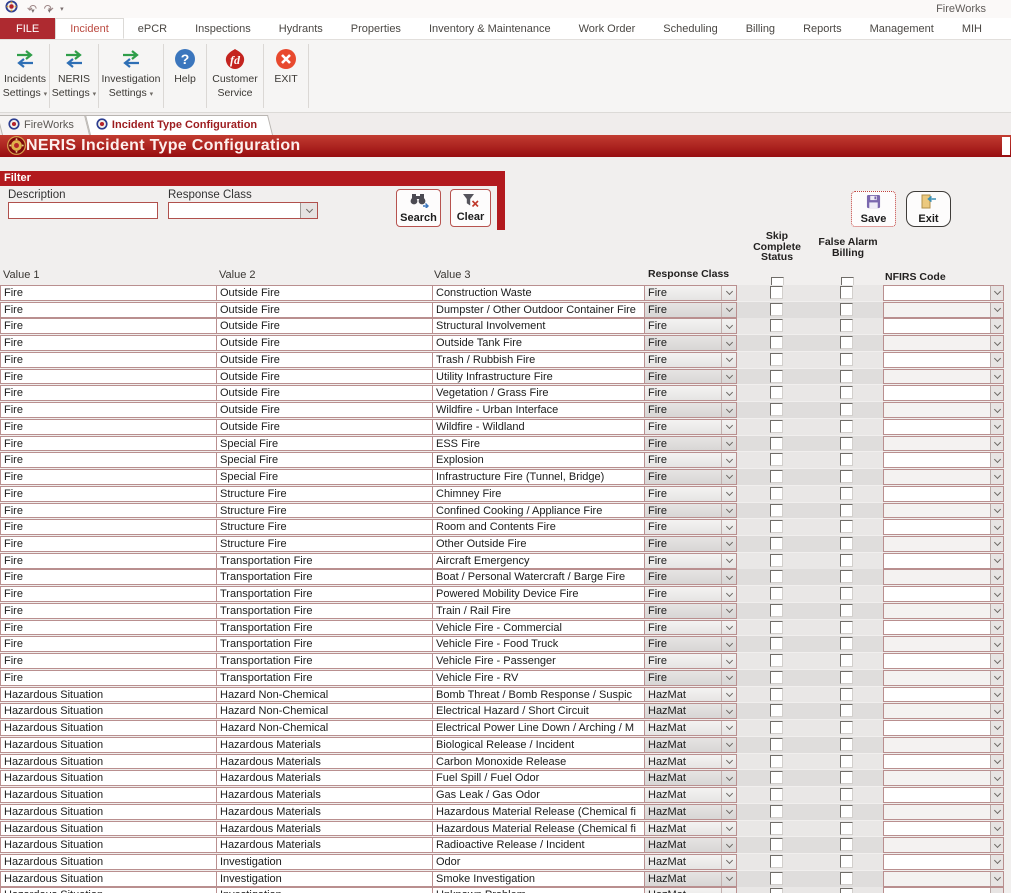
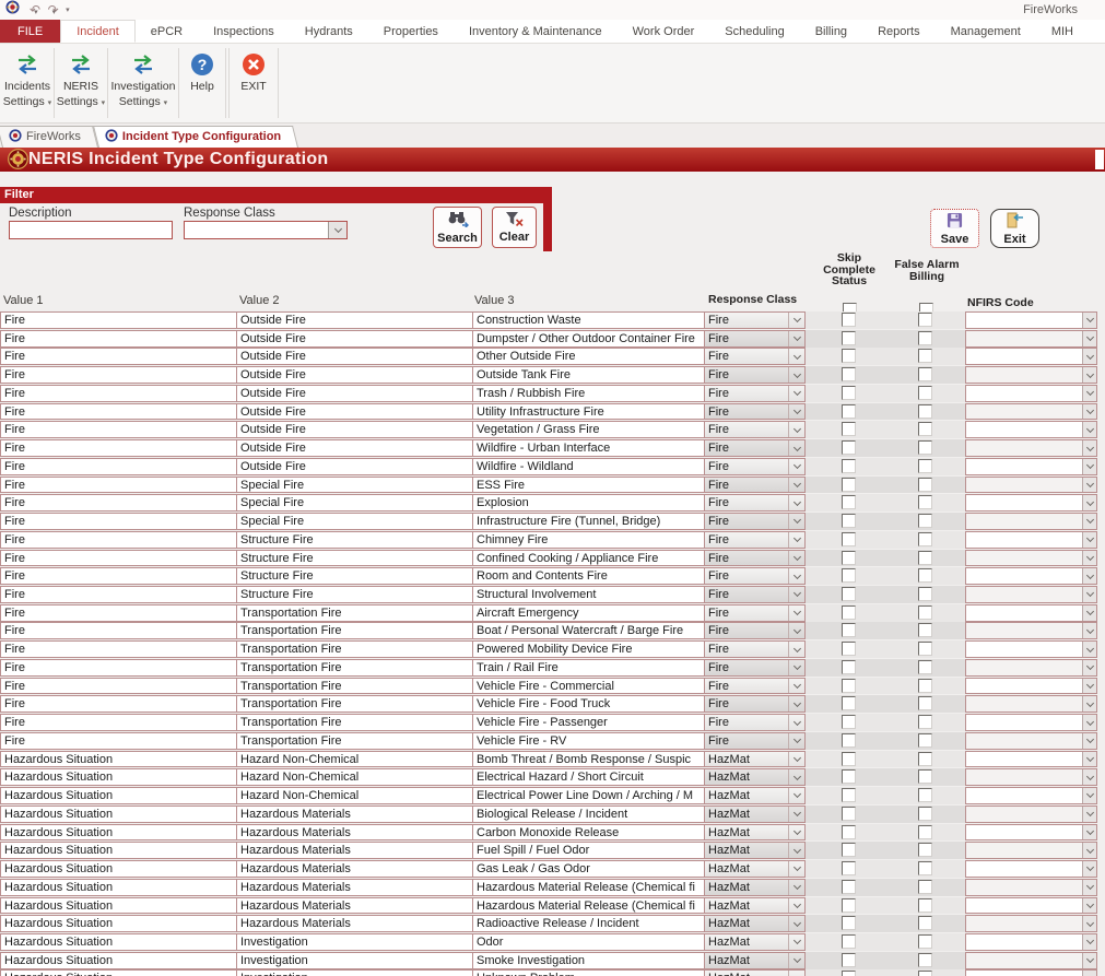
  FireWorks
  FILE
  Incident
  ePCR
  Inspections
  Hydrants
  Properties
  Inventory & Maintenance
  Work Order
  Scheduling
  Billing
  Reports
  Management
  MIH
  Incidents
  Settings
  NERIS
  Settings
  Investigation
  Settings
  ?
  Help
- fd
- Customer
- Service
  EXIT
  FireWorks
  Incident Type Configuration
  NERIS Incident Type Configuration
  Filter
  Description
  Response Class
  Search
  Clear
  Save
  Exit
  Skip
  Complete
  Status
  False Alarm
  Billing
  Value 1
  Value 2
  Value 3
  Response Class
  NFIRS Code
  Fire
  Outside Fire
  Construction Waste
  Fire
  Fire
  Outside Fire
  Dumpster / Other Outdoor Container Fire
  Fire
  Fire
  Outside Fire
- Structural Involvement
+ Other Outside Fire
  Fire
  Fire
  Outside Fire
  Outside Tank Fire
  Fire
  Fire
  Outside Fire
  Trash / Rubbish Fire
  Fire
  Fire
  Outside Fire
  Utility Infrastructure Fire
  Fire
  Fire
  Outside Fire
  Vegetation / Grass Fire
  Fire
  Fire
  Outside Fire
  Wildfire - Urban Interface
  Fire
  Fire
  Outside Fire
  Wildfire - Wildland
  Fire
  Fire
  Special Fire
  ESS Fire
  Fire
  Fire
  Special Fire
  Explosion
  Fire
  Fire
  Special Fire
  Infrastructure Fire (Tunnel, Bridge)
  Fire
  Fire
  Structure Fire
  Chimney Fire
  Fire
  Fire
  Structure Fire
  Confined Cooking / Appliance Fire
  Fire
  Fire
  Structure Fire
  Room and Contents Fire
  Fire
  Fire
  Structure Fire
- Other Outside Fire
+ Structural Involvement
  Fire
  Fire
  Transportation Fire
  Aircraft Emergency
  Fire
  Fire
  Transportation Fire
  Boat / Personal Watercraft / Barge Fire
  Fire
  Fire
  Transportation Fire
  Powered Mobility Device Fire
  Fire
  Fire
  Transportation Fire
  Train / Rail Fire
  Fire
  Fire
  Transportation Fire
  Vehicle Fire - Commercial
  Fire
  Fire
  Transportation Fire
  Vehicle Fire - Food Truck
  Fire
  Fire
  Transportation Fire
  Vehicle Fire - Passenger
  Fire
  Fire
  Transportation Fire
  Vehicle Fire - RV
  Fire
  Hazardous Situation
  Hazard Non-Chemical
  Bomb Threat / Bomb Response / Suspic
  HazMat
  Hazardous Situation
  Hazard Non-Chemical
  Electrical Hazard / Short Circuit
  HazMat
  Hazardous Situation
  Hazard Non-Chemical
  Electrical Power Line Down / Arching / M
  HazMat
  Hazardous Situation
  Hazardous Materials
  Biological Release / Incident
  HazMat
  Hazardous Situation
  Hazardous Materials
  Carbon Monoxide Release
  HazMat
  Hazardous Situation
  Hazardous Materials
  Fuel Spill / Fuel Odor
  HazMat
  Hazardous Situation
  Hazardous Materials
  Gas Leak / Gas Odor
  HazMat
  Hazardous Situation
  Hazardous Materials
  Hazardous Material Release (Chemical fi
  HazMat
  Hazardous Situation
  Hazardous Materials
  Hazardous Material Release (Chemical fi
  HazMat
  Hazardous Situation
  Hazardous Materials
  Radioactive Release / Incident
  HazMat
  Hazardous Situation
  Investigation
  Odor
  HazMat
  Hazardous Situation
  Investigation
  Smoke Investigation
  HazMat
